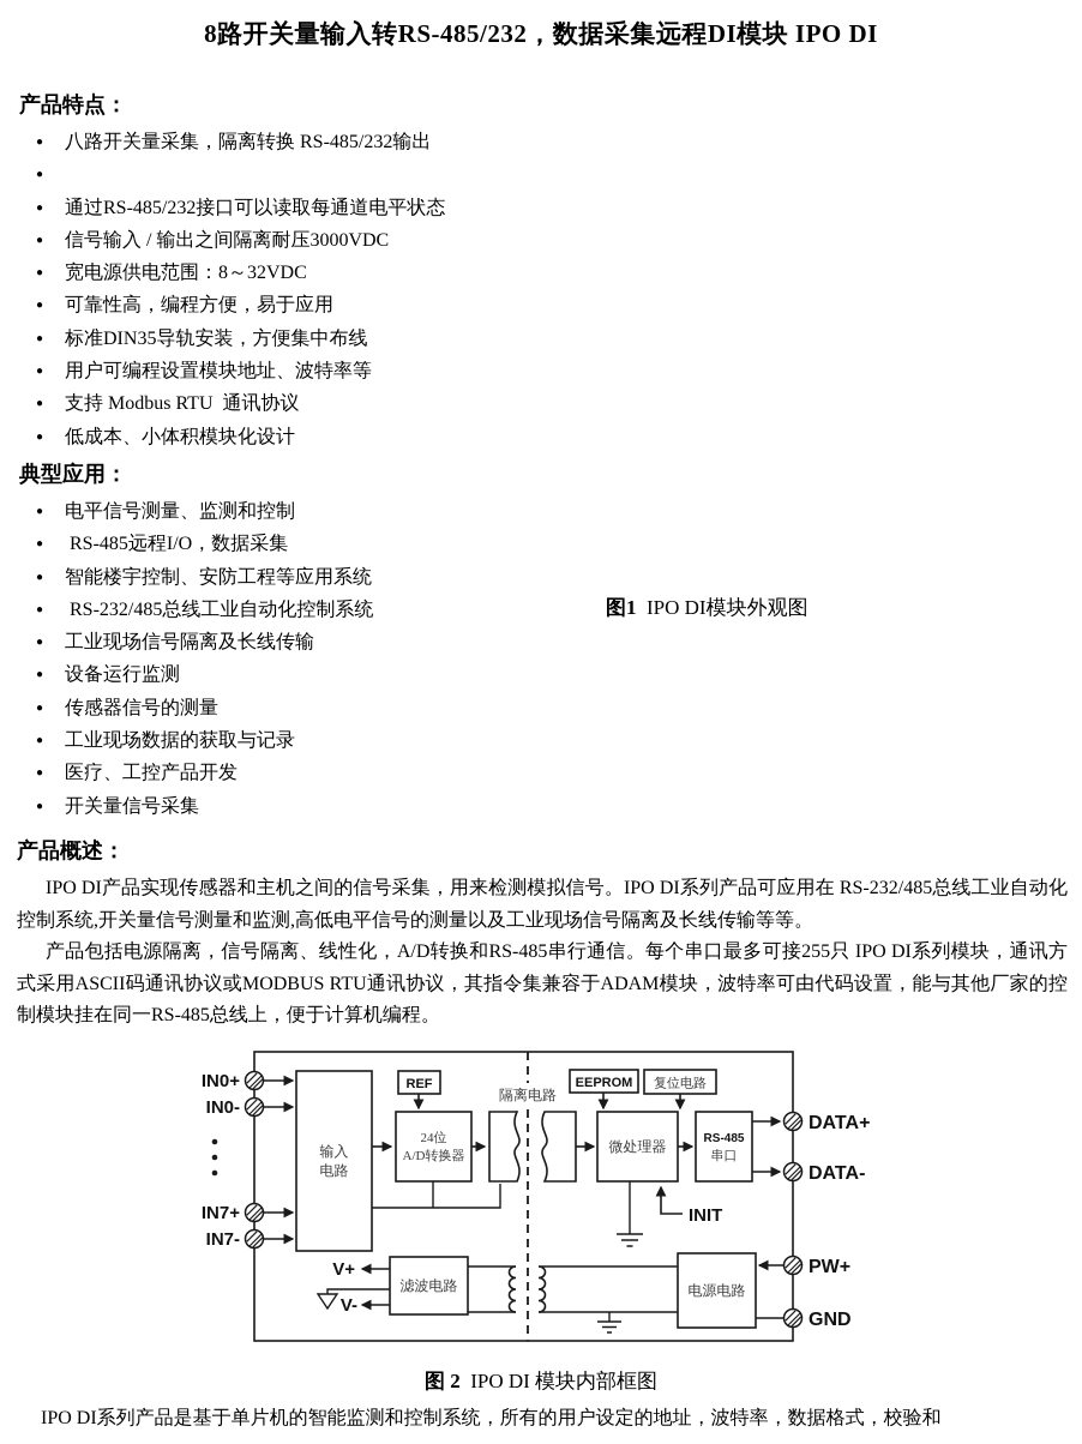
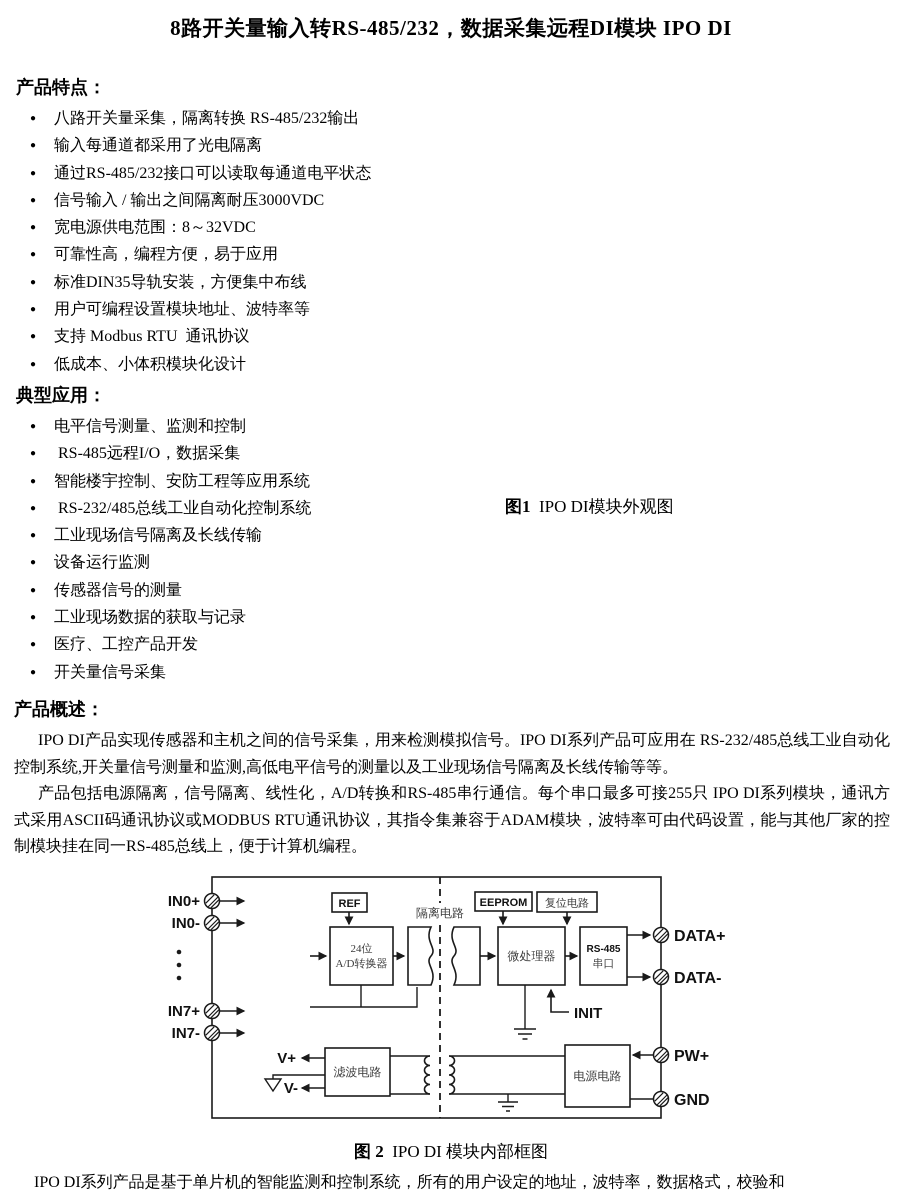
  8路开关量输入转RS-485/232，数据采集远程DI模块 IPO DI
  产品特点：
  ●
  八路开关量采集，隔离转换 RS-485/232输出
  ●
+ 输入每通道都采用了光电隔离
  ●
  通过RS-485/232接口可以读取每通道电平状态
  ●
  信号输入 / 输出之间隔离耐压3000VDC
  ●
  宽电源供电范围：8～32VDC
  ●
  可靠性高，编程方便，易于应用
  ●
  标准DIN35导轨安装，方便集中布线
  ●
  用户可编程设置模块地址、波特率等
  ●
  支持 Modbus RTU 通讯协议
  ●
  低成本、小体积模块化设计
  典型应用：
  ●
  电平信号测量、监测和控制
  ●
  RS-485远程I/O，数据采集
  ●
  智能楼宇控制、安防工程等应用系统
  ●
  RS-232/485总线工业自动化控制系统
  ●
  工业现场信号隔离及长线传输
  ●
  设备运行监测
  ●
  传感器信号的测量
  ●
  工业现场数据的获取与记录
  ●
  医疗、工控产品开发
  ●
  开关量信号采集
  图1 IPO DI模块外观图
  产品概述：
  IPO DI产品实现传感器和主机之间的信号采集，用来检测模拟信号。IPO DI系列产品可应用在 RS-232/485总线工业自动化控制系统,开关量信号测量和监测,高低电平信号的测量以及工业现场信号隔离及长线传输等等。
  产品包括电源隔离，信号隔离、线性化，A/D转换和RS-485串行通信。每个串口最多可接255只 IPO DI系列模块，通讯方式采用ASCII码通讯协议或MODBUS RTU通讯协议，其指令集兼容于ADAM模块，波特率可由代码设置，能与其他厂家的控制模块挂在同一RS-485总线上，便于计算机编程。
- 输入
- 电路
  REF
  24位
  A/D转换器
  隔离电路
  EEPROM
  复位电路
  微处理器
  RS-485
  串口
  INIT
  滤波电路
  V+
  V-
  电源电路
  IN0+
  IN0-
  IN7+
  IN7-
  DATA+
  DATA-
  PW+
  GND
  图 2 IPO DI 模块内部框图
  IPO DI系列产品是基于单片机的智能监测和控制系统，所有的用户设定的地址，波特率，数据格式，校验和
